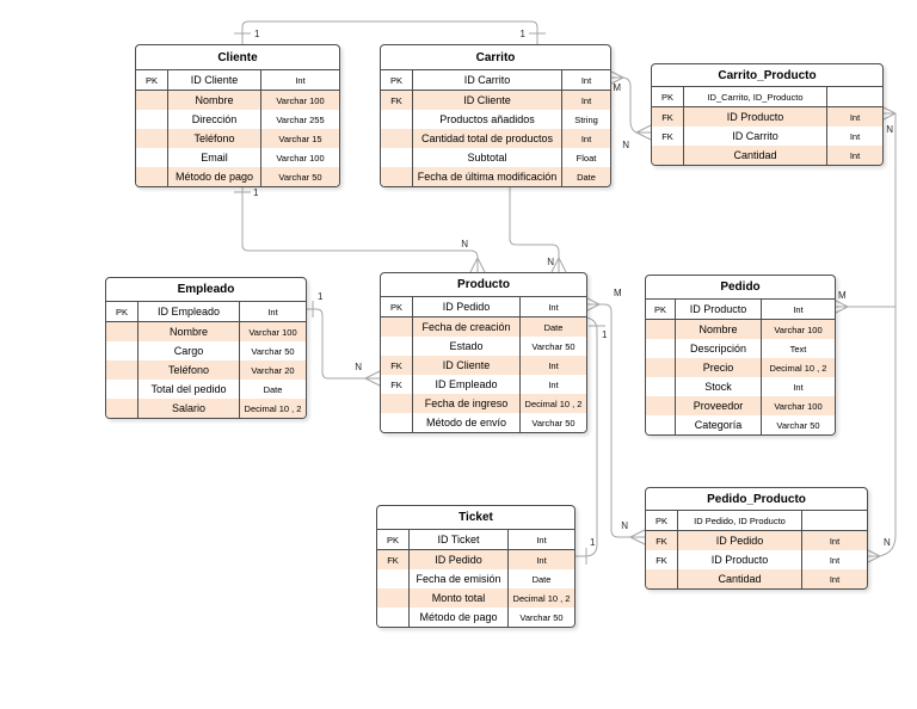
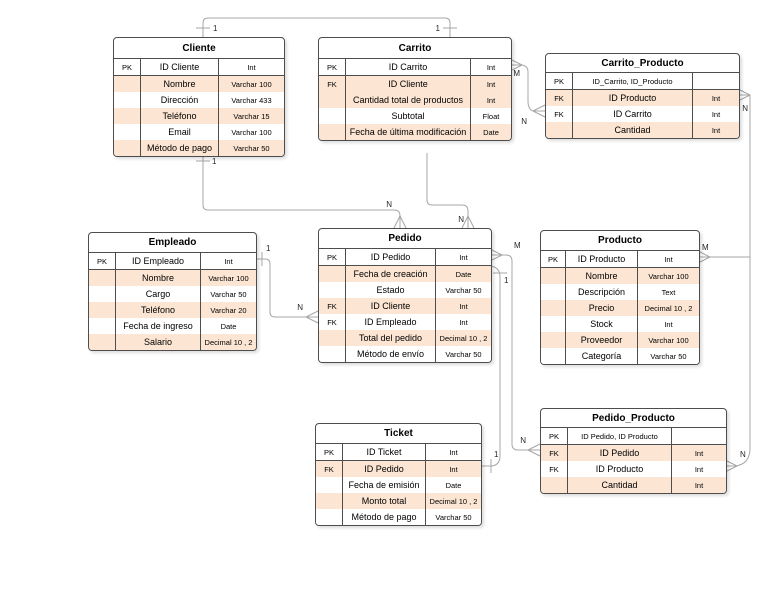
  1
  1
  1
  N
  N
  1
  N
  M
  N
  1
  1
  M
  N
  N
  M
  N
  Cliente
  PK
  ID Cliente
  Int
  Nombre
  Varchar 100
  Dirección
- Varchar 255
+ Varchar 433
  Teléfono
  Varchar 15
  Email
  Varchar 100
  Método de pago
  Varchar 50
  Carrito
  PK
  ID Carrito
  Int
  FK
  ID Cliente
  Int
- Productos añadidos
- String
  Cantidad total de productos
  Int
  Subtotal
  Float
  Fecha de última modificación
  Date
  Carrito_Producto
  PK
  ID_Carrito, ID_Producto
  FK
  ID Producto
  Int
  FK
  ID Carrito
  Int
  Cantidad
  Int
  Empleado
  PK
  ID Empleado
  Int
  Nombre
  Varchar 100
  Cargo
  Varchar 50
  Teléfono
  Varchar 20
- Total del pedido
+ Fecha de ingreso
  Date
  Salario
  Decimal 10 , 2
- Producto
+ Pedido
  PK
  ID Pedido
  Int
  Fecha de creación
  Date
  Estado
  Varchar 50
  FK
  ID Cliente
  Int
  FK
  ID Empleado
  Int
- Fecha de ingreso
+ Total del pedido
  Decimal 10 , 2
  Método de envío
  Varchar 50
- Pedido
+ Producto
  PK
  ID Producto
  Int
  Nombre
  Varchar 100
  Descripción
  Text
  Precio
  Decimal 10 , 2
  Stock
  Int
  Proveedor
  Varchar 100
  Categoría
  Varchar 50
  Ticket
  PK
  ID Ticket
  Int
  FK
  ID Pedido
  Int
  Fecha de emisión
  Date
  Monto total
  Decimal 10 , 2
  Método de pago
  Varchar 50
  Pedido_Producto
  PK
  ID Pedido, ID Producto
  FK
  ID Pedido
  Int
  FK
  ID Producto
  Int
  Cantidad
  Int
